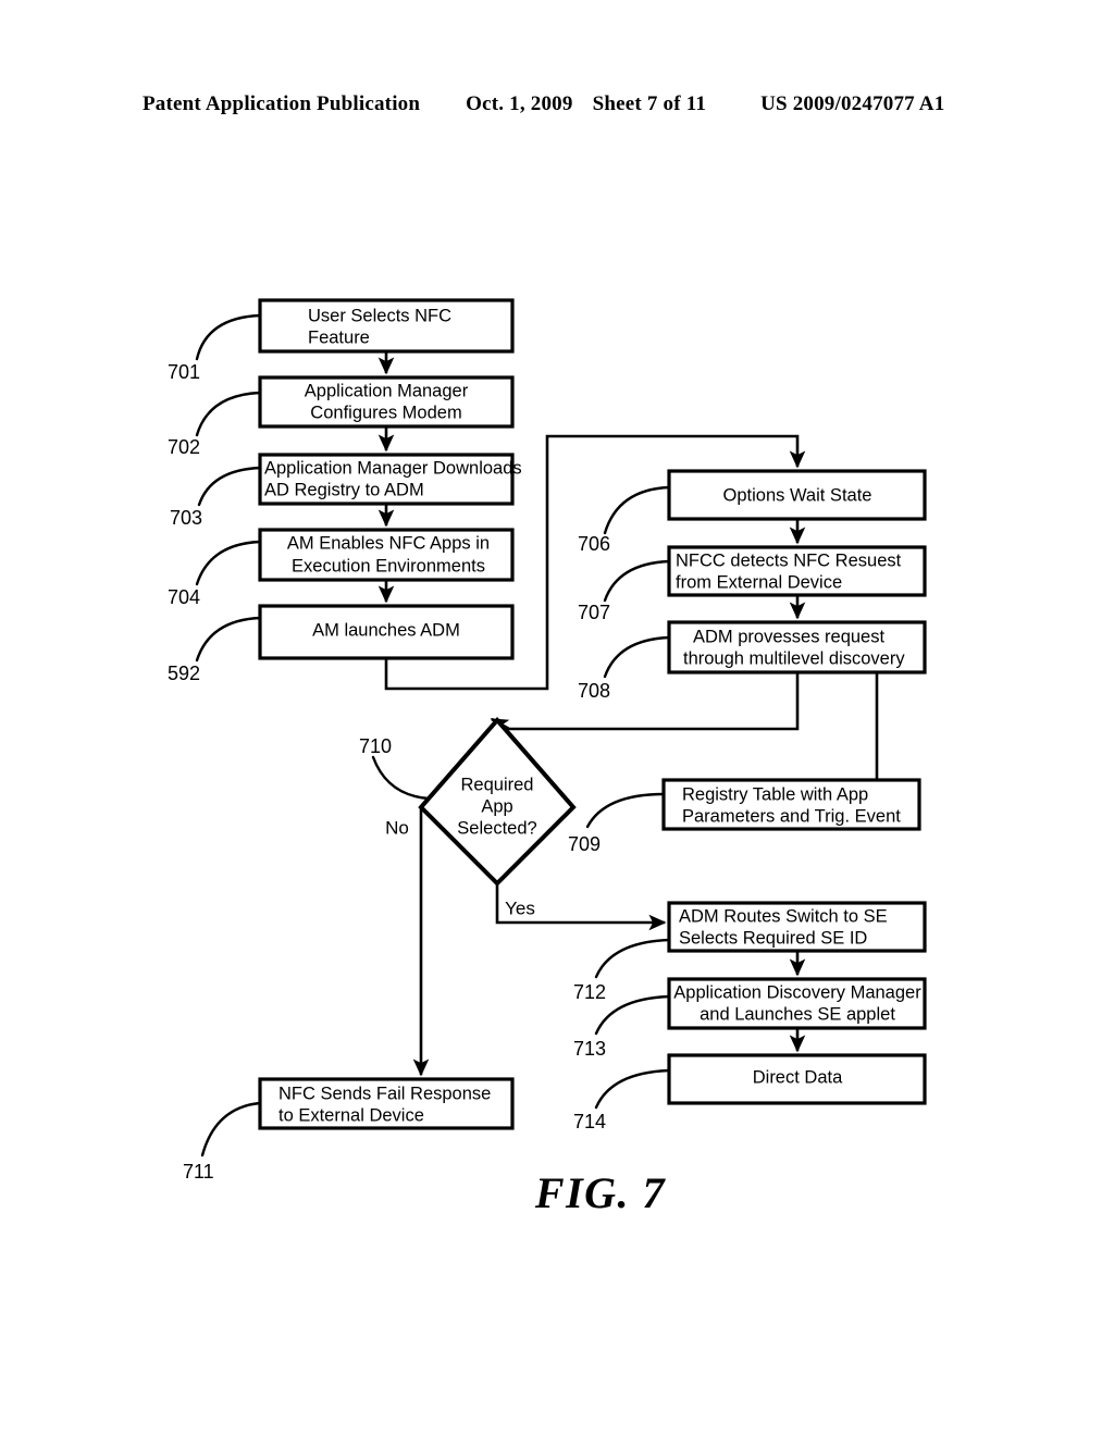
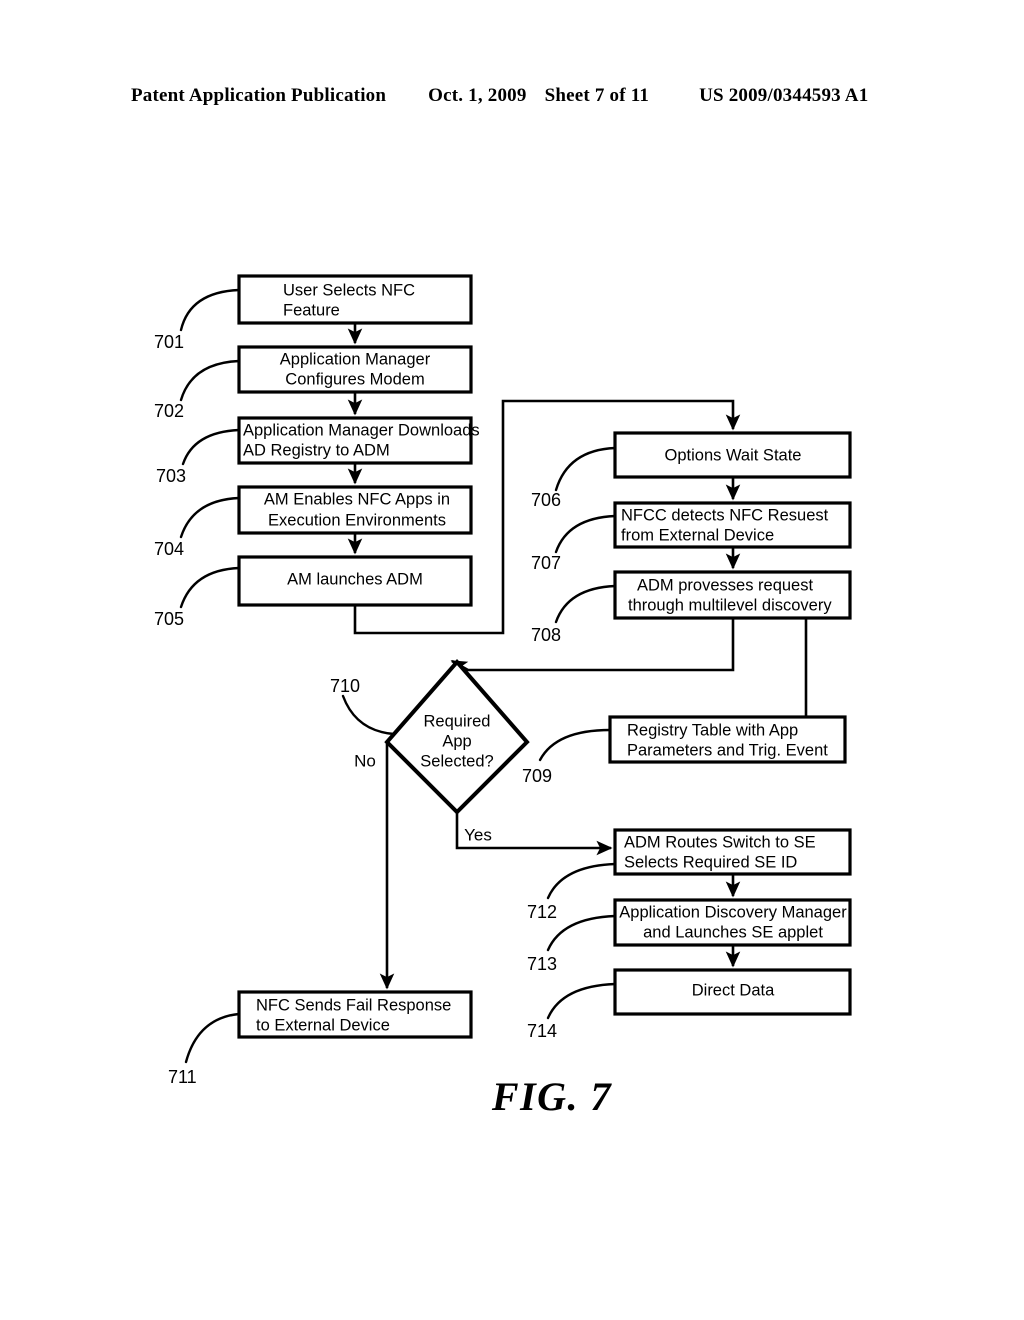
  Patent Application Publication
  Oct. 1, 2009
  Sheet 7 of 11
- US 2009/0247077 A1
+ US 2009/0344593 A1
  User Selects NFC
  Feature
  Application Manager
  Configures Modem
  Application Manager Downloads
  AD Registry to ADM
  AM Enables NFC Apps in
  Execution Environments
  AM launches ADM
  Options Wait State
  NFCC detects NFC Resuest
  from External Device
  ADM provesses request
  through multilevel discovery
  Registry Table with App
  Parameters and Trig. Event
  NFC Sends Fail Response
  to External Device
  ADM Routes Switch to SE
  Selects Required SE ID
  Application Discovery Manager
  and Launches SE applet
  Direct Data
  Required
  App
  Selected?
  No
  Yes
  701
  702
  703
  704
- 592
+ 705
  706
  707
  708
  709
  710
  711
  712
  713
  714
  FIG. 7
